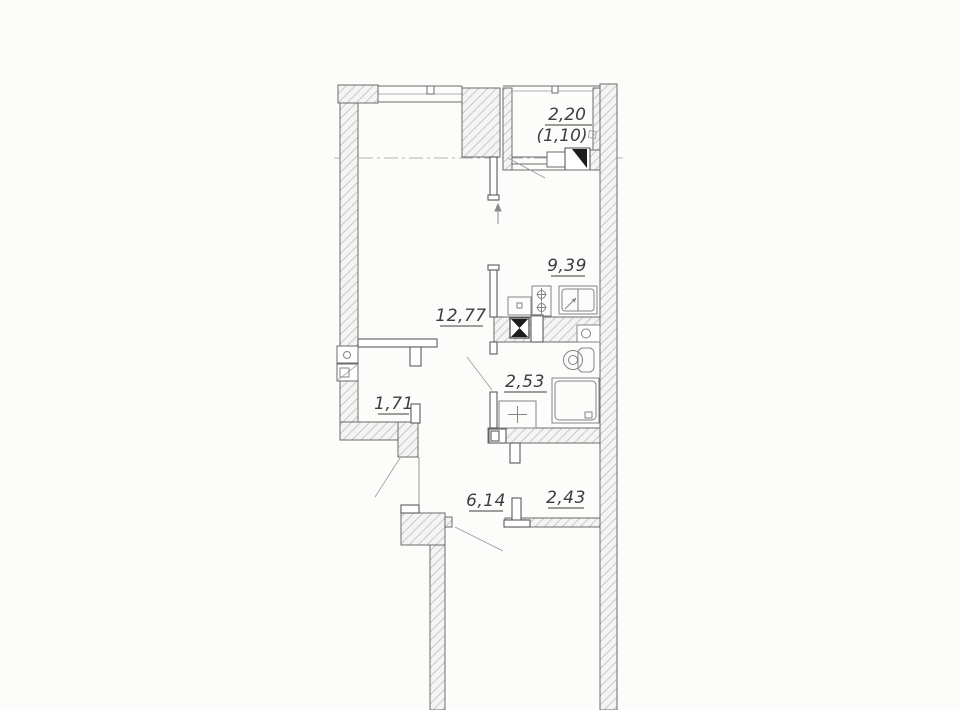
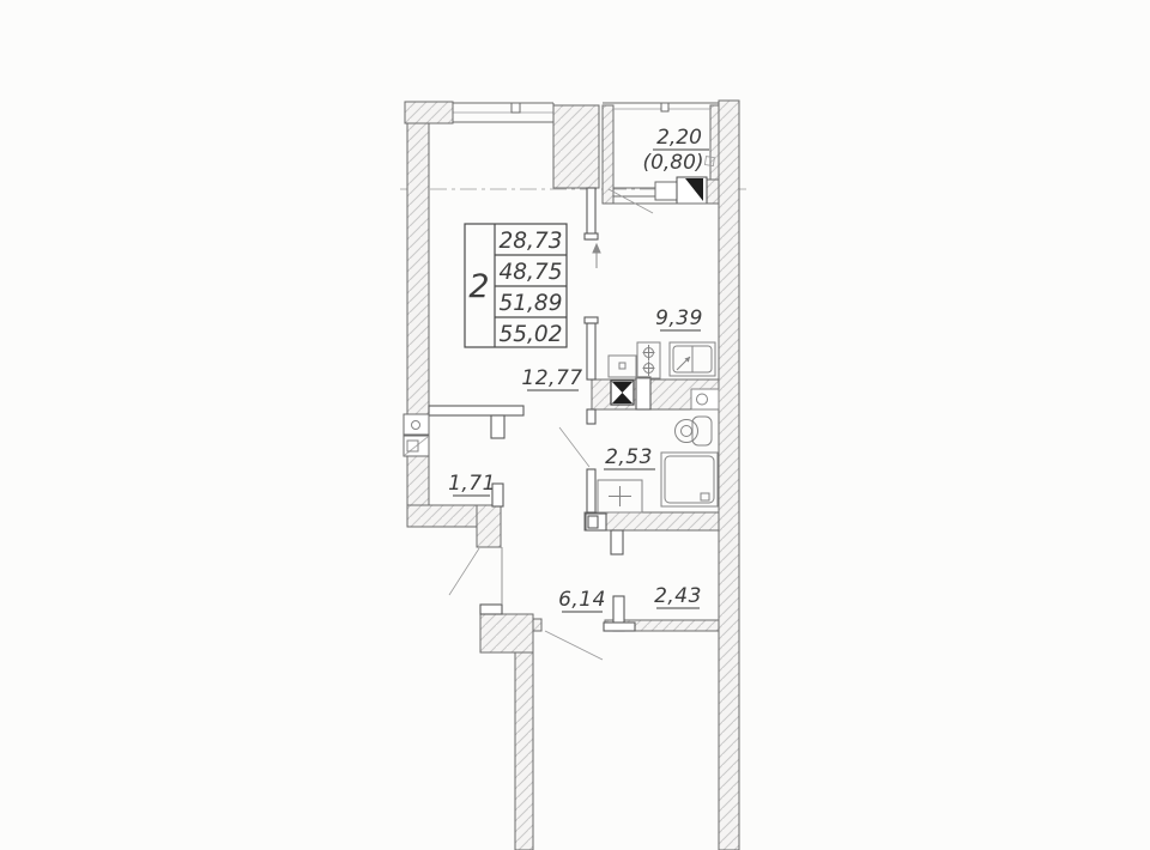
+ 2
+ 28,73
+ 48,75
+ 51,89
+ 55,02
  2,20
- (1,10)
+ (0,80)
  9,39
  12,77
  2,53
  1,71
  6,14
  2,43
